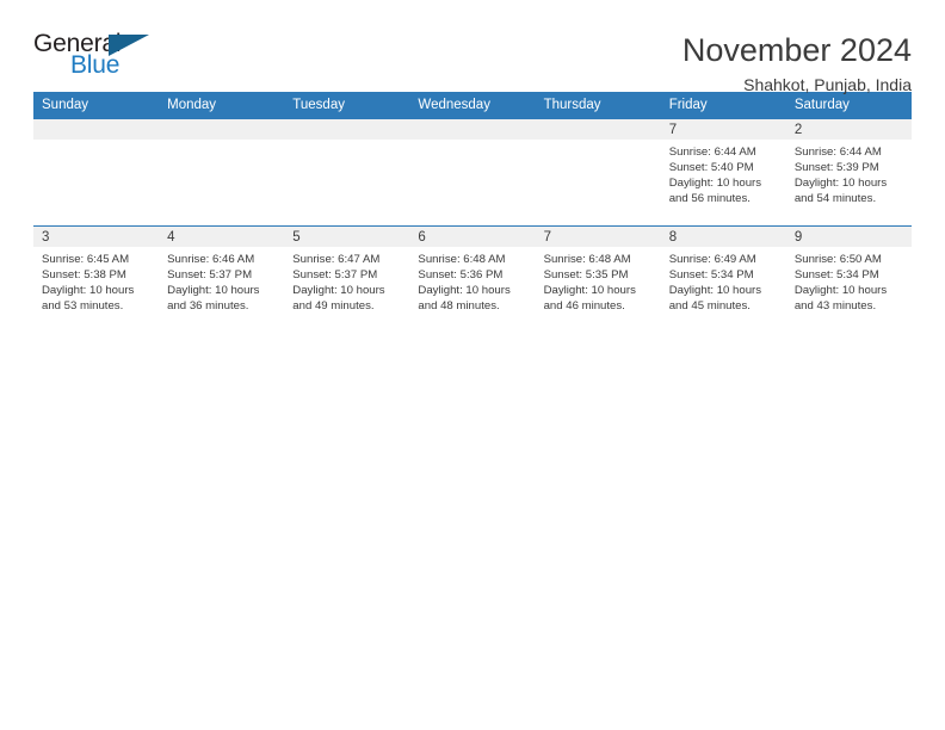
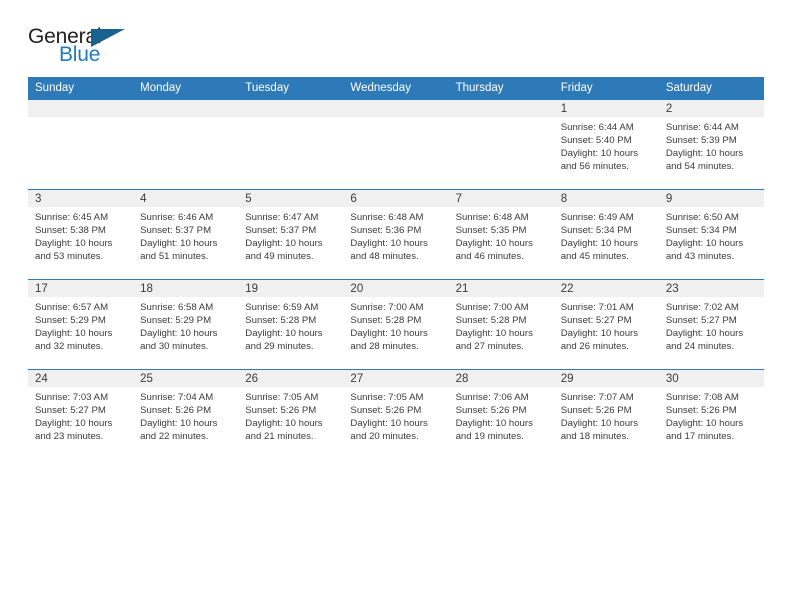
  General
  Blue
- November 2024
- Shahkot, Punjab, India
  Sunday	Monday	Tuesday	Wednesday	Thursday	Friday	Saturday
- 					7Sunrise: 6:44 AMSunset: 5:40 PMDaylight: 10 hoursand 56 minutes.	2Sunrise: 6:44 AMSunset: 5:39 PMDaylight: 10 hoursand 54 minutes.
+ 					1Sunrise: 6:44 AMSunset: 5:40 PMDaylight: 10 hoursand 56 minutes.	2Sunrise: 6:44 AMSunset: 5:39 PMDaylight: 10 hoursand 54 minutes.
- 3Sunrise: 6:45 AMSunset: 5:38 PMDaylight: 10 hoursand 53 minutes.	4Sunrise: 6:46 AMSunset: 5:37 PMDaylight: 10 hoursand 36 minutes.	5Sunrise: 6:47 AMSunset: 5:37 PMDaylight: 10 hoursand 49 minutes.	6Sunrise: 6:48 AMSunset: 5:36 PMDaylight: 10 hoursand 48 minutes.	7Sunrise: 6:48 AMSunset: 5:35 PMDaylight: 10 hoursand 46 minutes.	8Sunrise: 6:49 AMSunset: 5:34 PMDaylight: 10 hoursand 45 minutes.	9Sunrise: 6:50 AMSunset: 5:34 PMDaylight: 10 hoursand 43 minutes.
+ 3Sunrise: 6:45 AMSunset: 5:38 PMDaylight: 10 hoursand 53 minutes.	4Sunrise: 6:46 AMSunset: 5:37 PMDaylight: 10 hoursand 51 minutes.	5Sunrise: 6:47 AMSunset: 5:37 PMDaylight: 10 hoursand 49 minutes.	6Sunrise: 6:48 AMSunset: 5:36 PMDaylight: 10 hoursand 48 minutes.	7Sunrise: 6:48 AMSunset: 5:35 PMDaylight: 10 hoursand 46 minutes.	8Sunrise: 6:49 AMSunset: 5:34 PMDaylight: 10 hoursand 45 minutes.	9Sunrise: 6:50 AMSunset: 5:34 PMDaylight: 10 hoursand 43 minutes.
+ 17Sunrise: 6:57 AMSunset: 5:29 PMDaylight: 10 hoursand 32 minutes.	18Sunrise: 6:58 AMSunset: 5:29 PMDaylight: 10 hoursand 30 minutes.	19Sunrise: 6:59 AMSunset: 5:28 PMDaylight: 10 hoursand 29 minutes.	20Sunrise: 7:00 AMSunset: 5:28 PMDaylight: 10 hoursand 28 minutes.	21Sunrise: 7:00 AMSunset: 5:28 PMDaylight: 10 hoursand 27 minutes.	22Sunrise: 7:01 AMSunset: 5:27 PMDaylight: 10 hoursand 26 minutes.	23Sunrise: 7:02 AMSunset: 5:27 PMDaylight: 10 hoursand 24 minutes.
+ 24Sunrise: 7:03 AMSunset: 5:27 PMDaylight: 10 hoursand 23 minutes.	25Sunrise: 7:04 AMSunset: 5:26 PMDaylight: 10 hoursand 22 minutes.	26Sunrise: 7:05 AMSunset: 5:26 PMDaylight: 10 hoursand 21 minutes.	27Sunrise: 7:05 AMSunset: 5:26 PMDaylight: 10 hoursand 20 minutes.	28Sunrise: 7:06 AMSunset: 5:26 PMDaylight: 10 hoursand 19 minutes.	29Sunrise: 7:07 AMSunset: 5:26 PMDaylight: 10 hoursand 18 minutes.	30Sunrise: 7:08 AMSunset: 5:26 PMDaylight: 10 hoursand 17 minutes.
